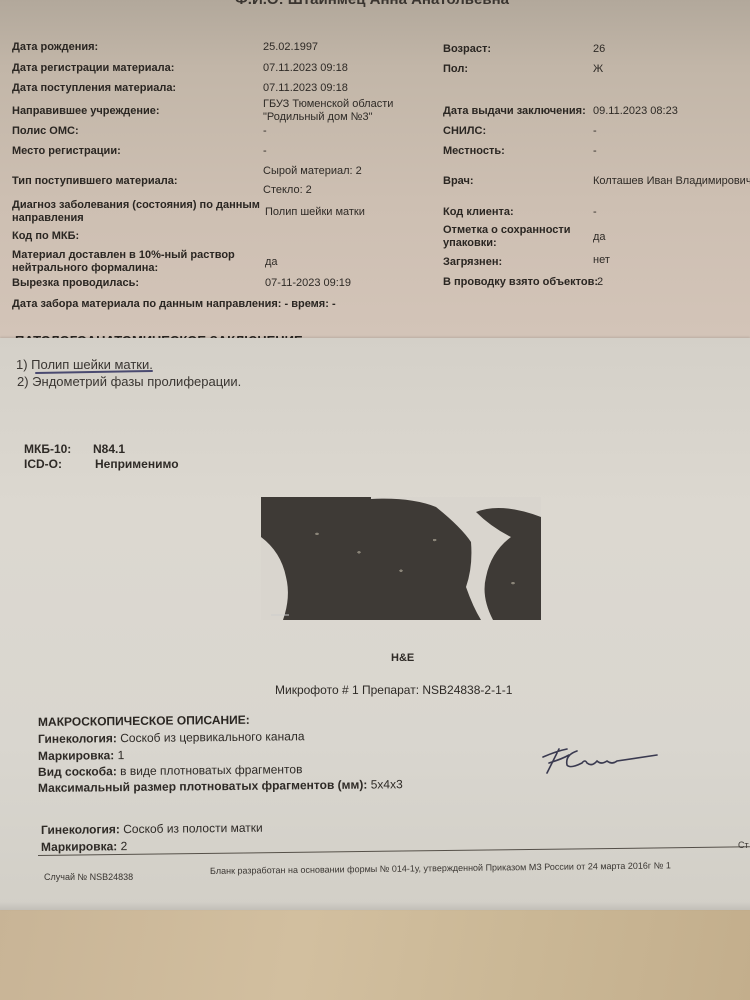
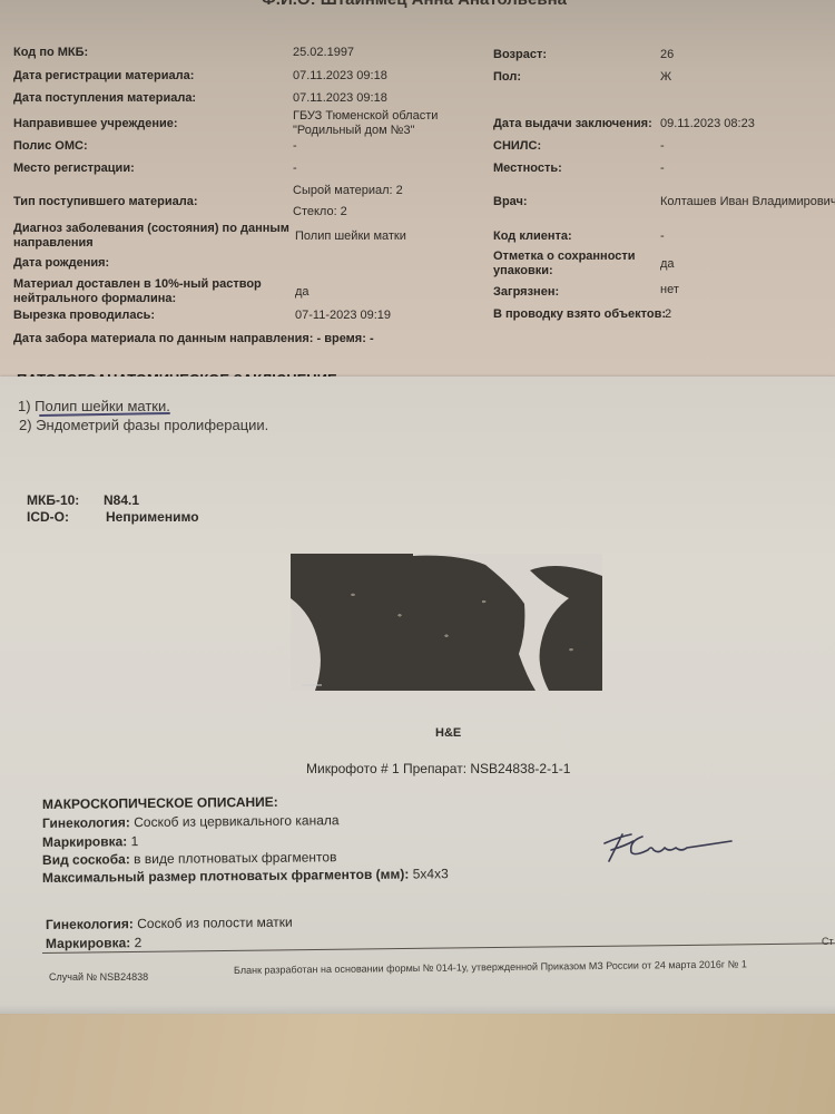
- Дата рождения:
+ Код по МКБ:
  25.02.1997
  Дата регистрации материала:
  07.11.2023 09:18
  Дата поступления материала:
  07.11.2023 09:18
  Направившее учреждение:
  ГБУЗ Тюменской области "Родильный дом №3"
  Полис ОМС:
  -
  Место регистрации:
  -
  Тип поступившего материала:
  Сырой материал: 2
  Стекло: 2
  Диагноз заболевания (состояния) по данным направления
  Полип шейки матки
- Код по МКБ:
+ Дата рождения:
  Материал доставлен в 10%-ный раствор нейтрального формалина:
  да
  Вырезка проводилась:
  07-11-2023 09:19
  Дата забора материала по данным направления: - время: -
  Возраст:
  26
  Пол:
  Ж
  Дата выдачи заключения:
  09.11.2023 08:23
  СНИЛС:
  -
  Местность:
  -
  Врач:
  Колташев Иван Владимирович
  Код клиента:
  -
  Отметка о сохранности упаковки:
  да
  Загрязнен:
  нет
  В проводку взято объектов:
  2
  1) Полип шейки матки.
  2) Эндометрий фазы пролиферации.
  МКБ-10:
  N84.1
  ICD-O:
  Неприменимо
  H&E
  Микрофото # 1 Препарат: NSB24838-2-1-1
  МАКРОСКОПИЧЕСКОЕ ОПИСАНИЕ:
  Гинекология: Соскоб из цервикального канала
  Маркировка: 1
  Вид соскоба: в виде плотноватых фрагментов
  Максимальный размер плотноватых фрагментов (мм): 5x4x3
  Гинекология: Соскоб из полости матки
  Маркировка: 2
  Ст
  Случай № NSB24838
  Бланк разработан на основании формы № 014-1у, утвержденной Приказом МЗ России от 24 марта 2016г № 1
